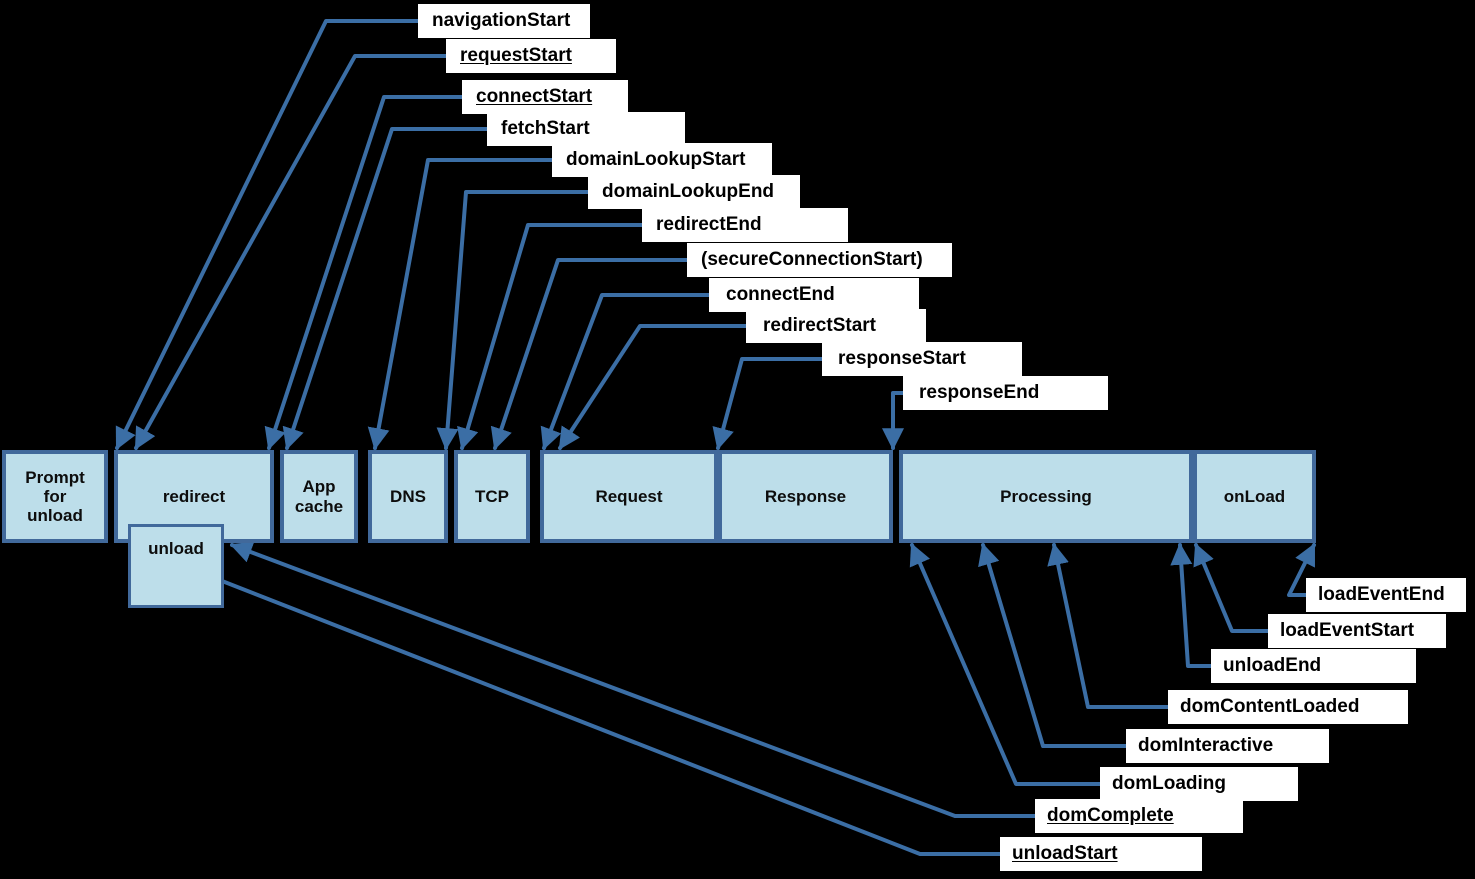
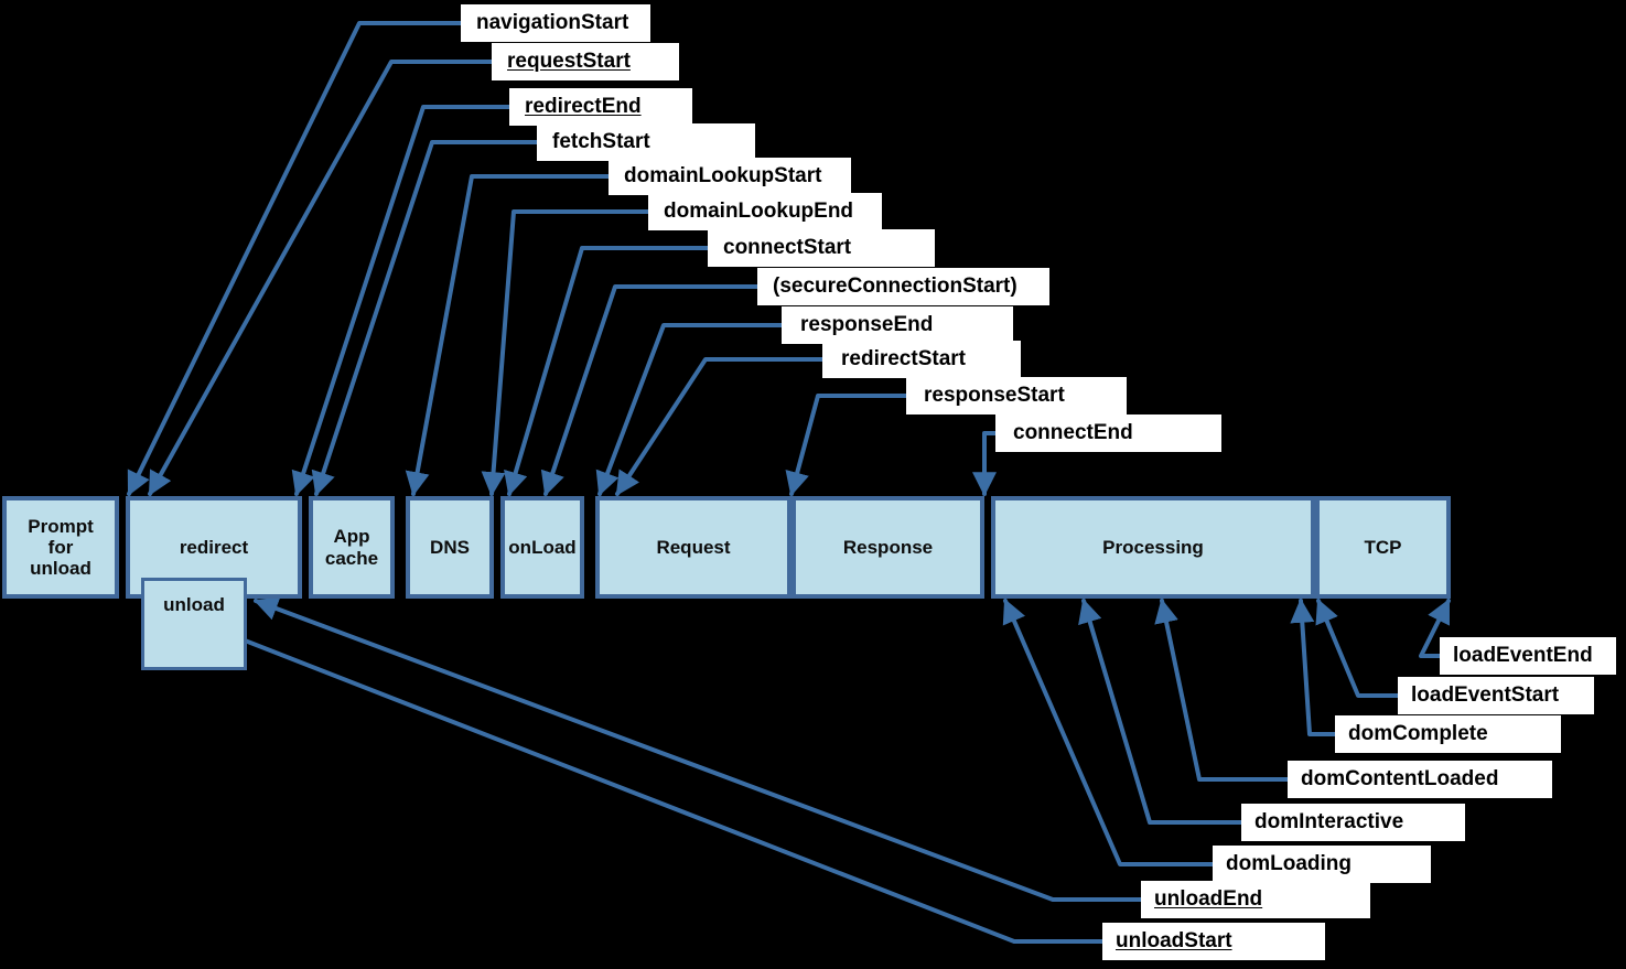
  Prompt
  for
  unload
  redirect
  App
  cache
  DNS
- TCP
+ onLoad
  Request
  Response
  Processing
- onLoad
+ TCP
  unload
  navigationStart
  requestStart
- connectStart
+ redirectEnd
  fetchStart
  domainLookupStart
  domainLookupEnd
- redirectEnd
+ connectStart
  (secureConnectionStart)
- connectEnd
+ responseEnd
  redirectStart
  responseStart
- responseEnd
+ connectEnd
  loadEventEnd
  loadEventStart
- unloadEnd
+ domComplete
  domContentLoaded
  domInteractive
  domLoading
- domComplete
+ unloadEnd
  unloadStart
